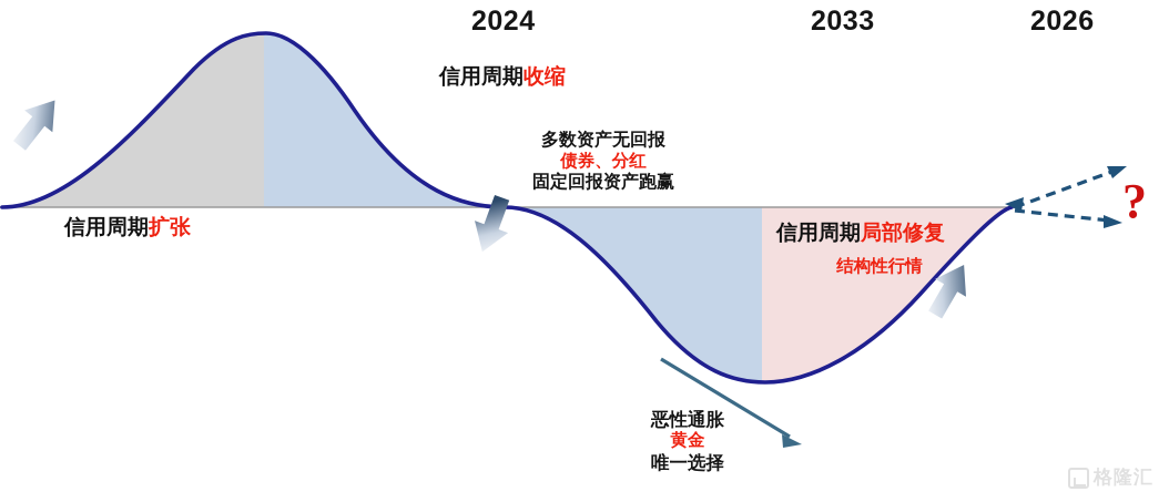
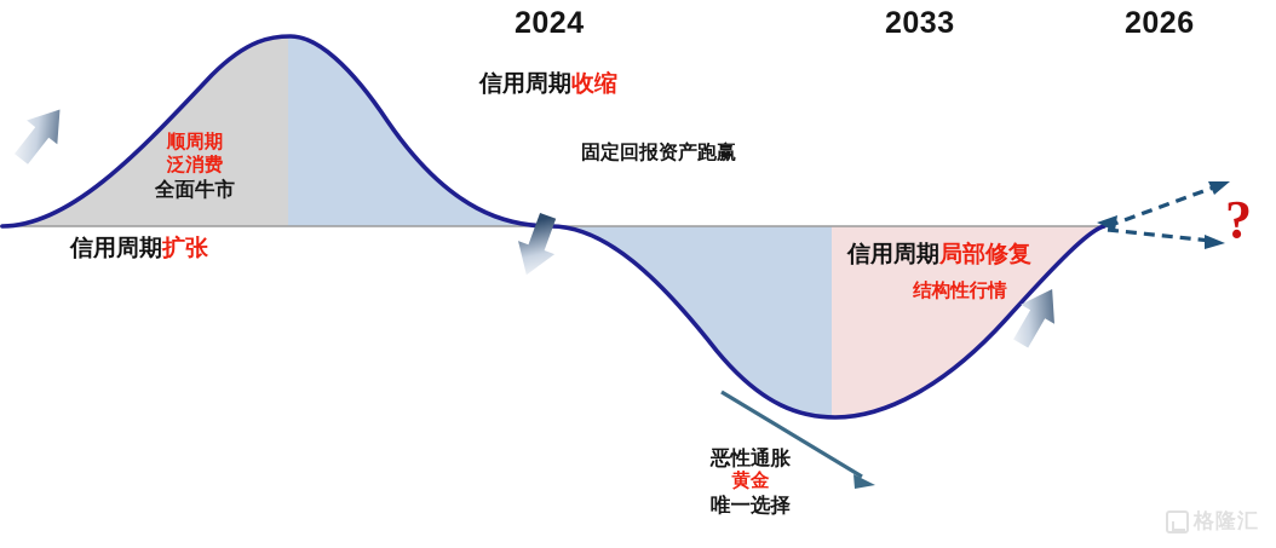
  2024
  2033
  2026
+ 顺周期
+ 泛消费
+ 全面牛市
  信用周期扩张
  信用周期收缩
- 多数资产无回报
- 债券、分红
  固定回报资产跑赢
  恶性通胀
  黄金
  唯一选择
  信用周期局部修复
  结构性行情
  ?
  格隆汇
